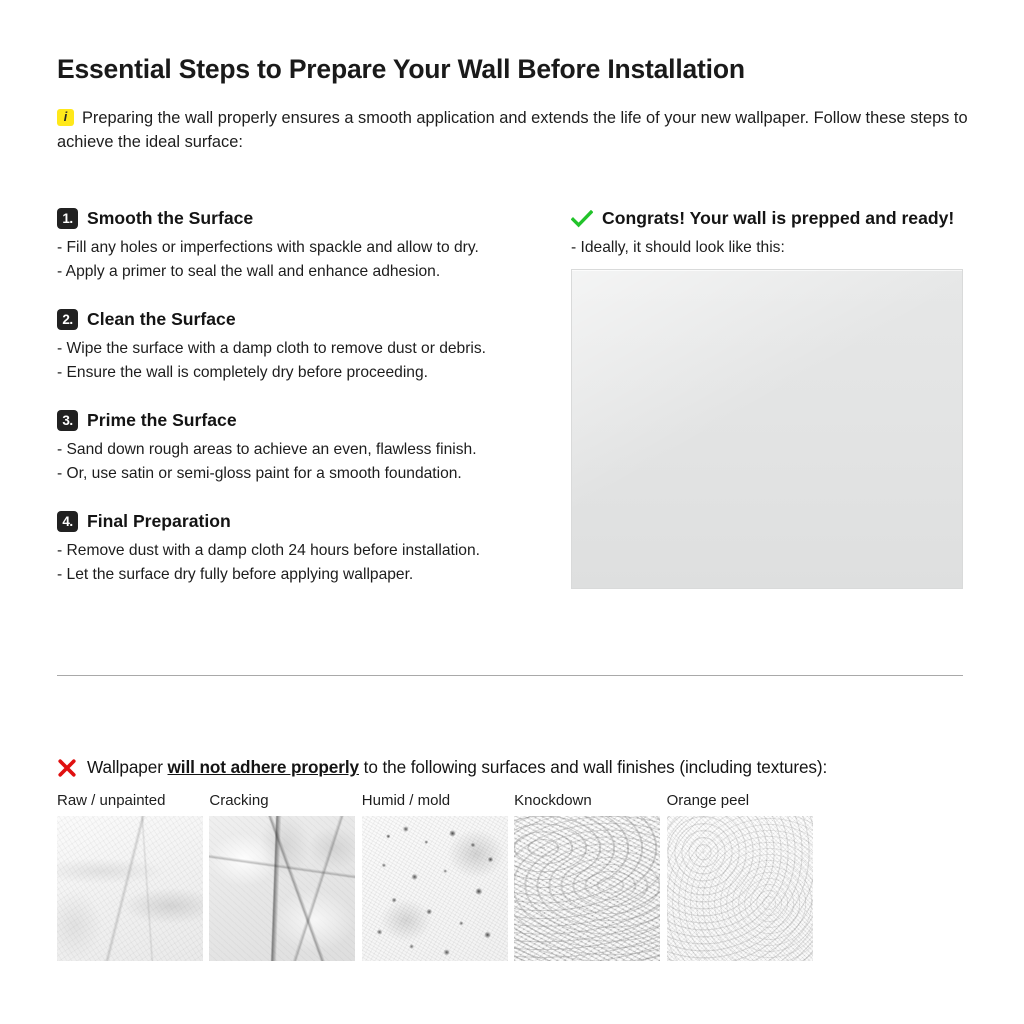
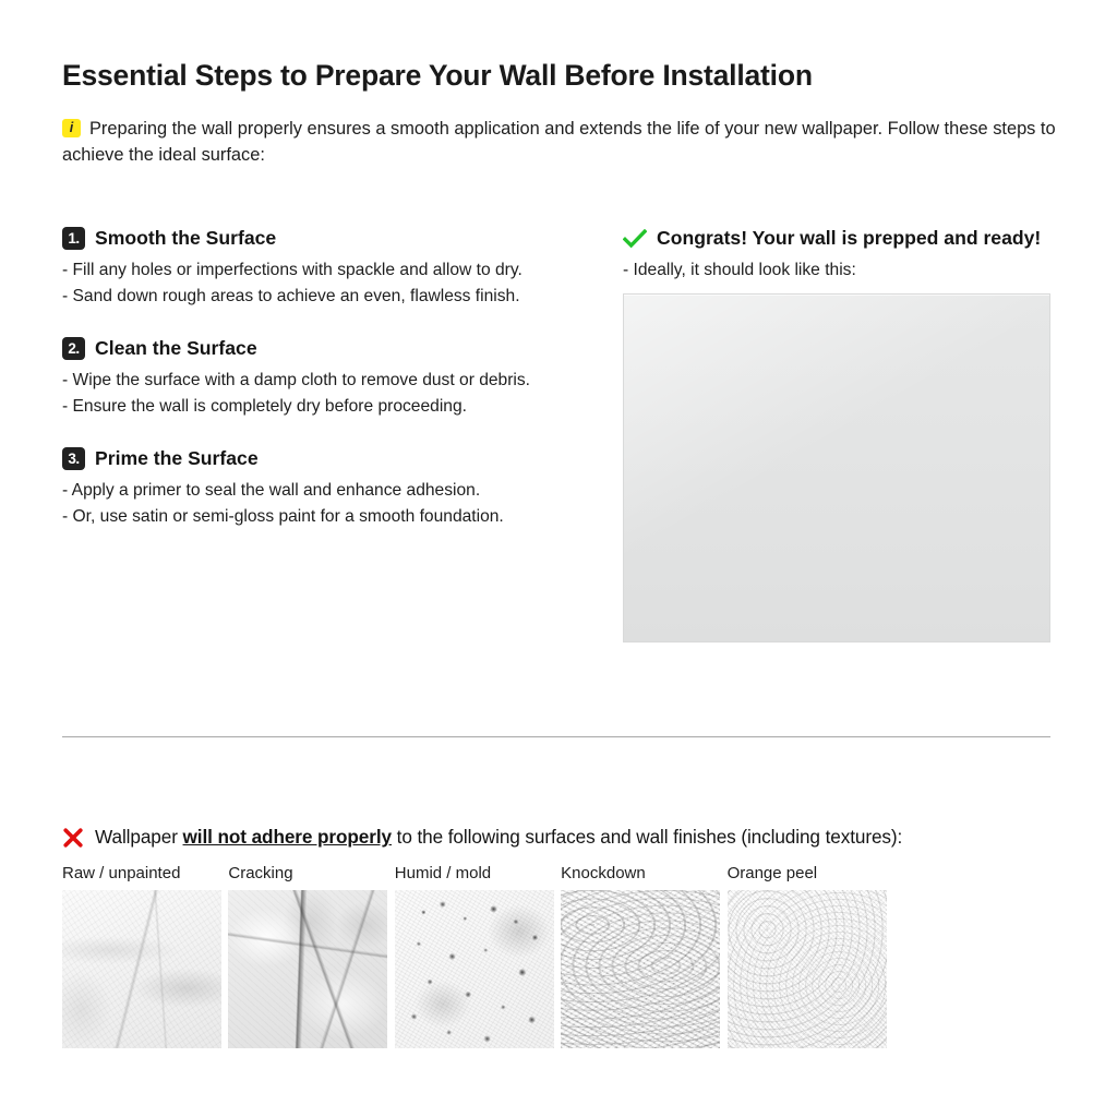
  Essential Steps to Prepare Your Wall Before Installation
  i Preparing the wall properly ensures a smooth application and extends the life of your new wallpaper. Follow these steps to achieve the ideal surface:
  1.
  Smooth the Surface
  - Fill any holes or imperfections with spackle and allow to dry.
- - Apply a primer to seal the wall and enhance adhesion.
+ - Sand down rough areas to achieve an even, flawless finish.
  2.
  Clean the Surface
  - Wipe the surface with a damp cloth to remove dust or debris.
  - Ensure the wall is completely dry before proceeding.
  3.
  Prime the Surface
- - Sand down rough areas to achieve an even, flawless finish.
+ - Apply a primer to seal the wall and enhance adhesion.
  - Or, use satin or semi-gloss paint for a smooth foundation.
- 4.
- Final Preparation
- - Remove dust with a damp cloth 24 hours before installation.
- - Let the surface dry fully before applying wallpaper.
  Congrats! Your wall is prepped and ready!
  - Ideally, it should look like this:
  Wallpaper will not adhere properly to the following surfaces and wall finishes (including textures):
  Raw / unpainted
  Cracking
  Humid / mold
  Knockdown
  Orange peel
